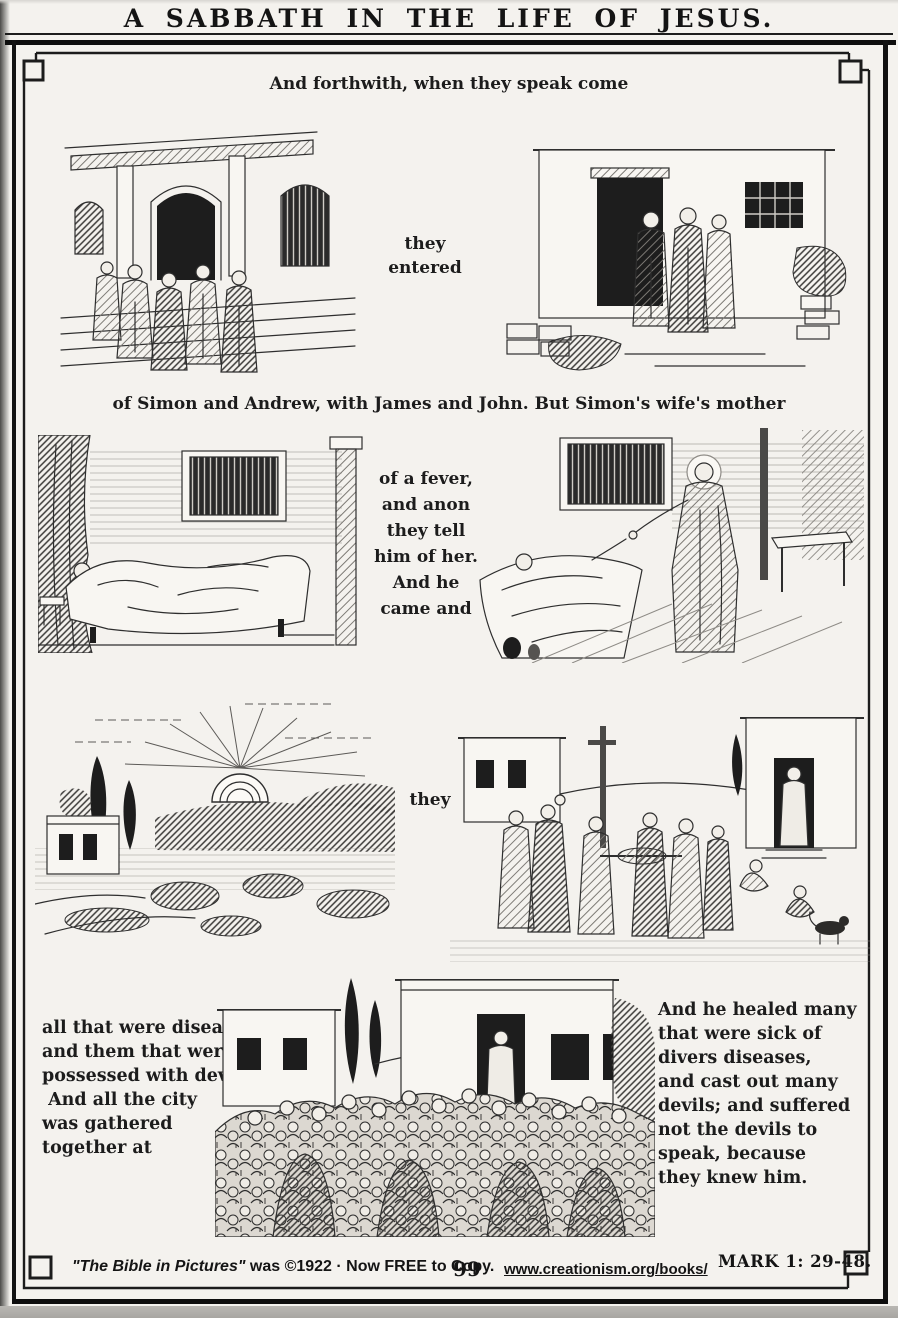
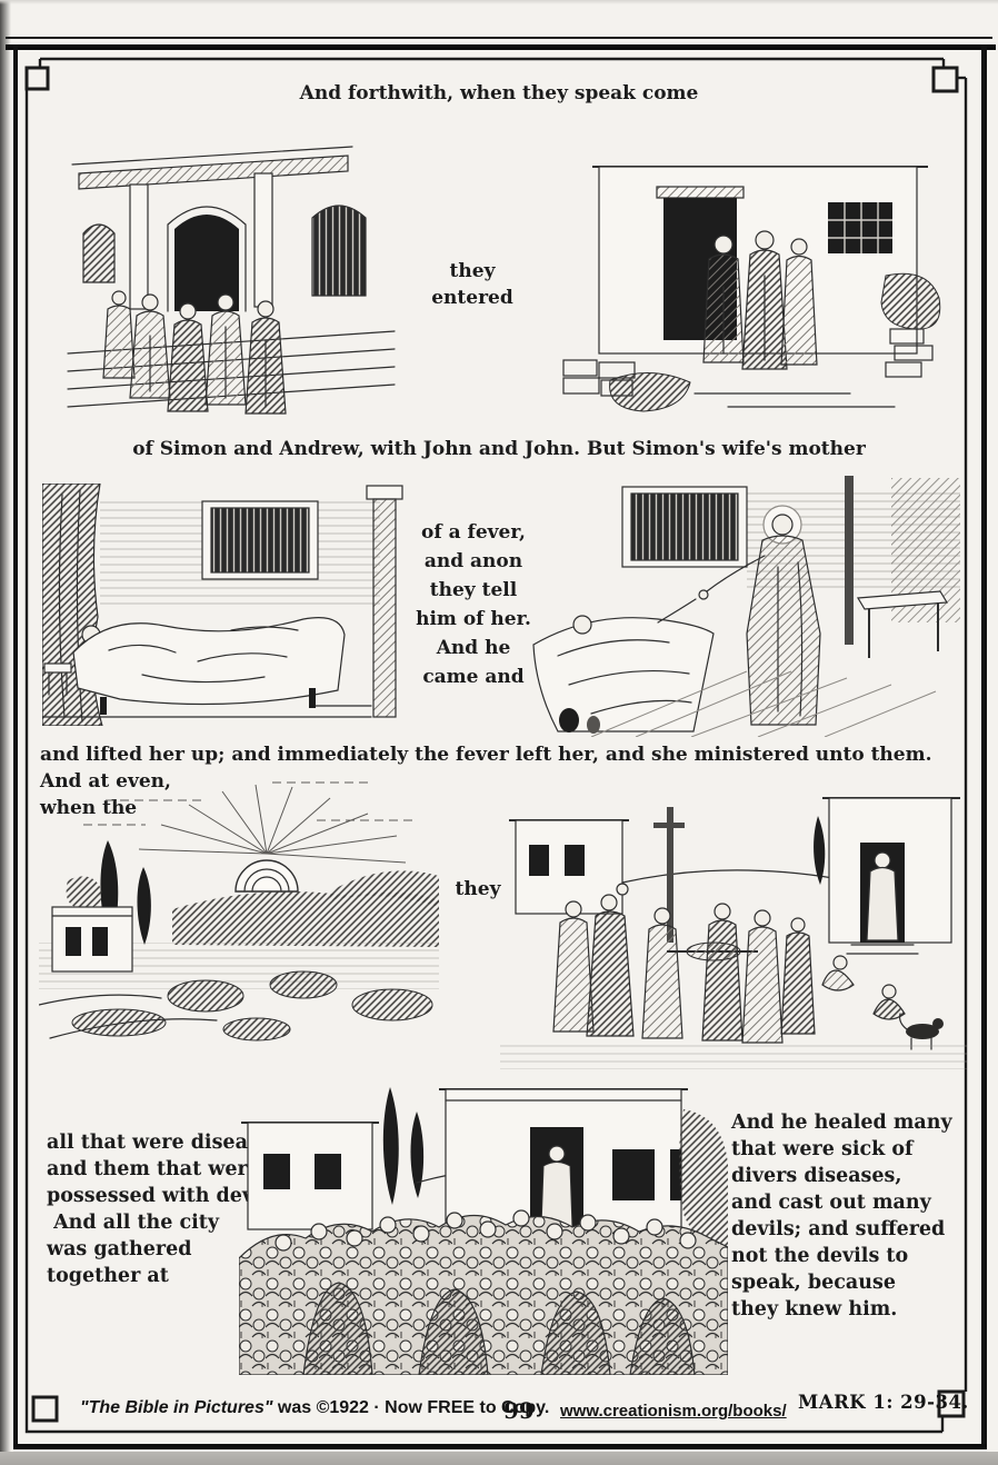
- A SABBATH IN THE LIFE OF JESUS.
  And forthwith, when they speak come
  they
  entered
- of Simon and Andrew, with James and John. But Simon's wife's mother
+ of Simon and Andrew, with John and John. But Simon's wife's mother
  of a fever,
  and anon
  they tell
  him of her.
  And he
  came and
+ and lifted her up; and immediately the fever left her, and she ministered unto them. And at even,
+ when the
  they
  all that were disea
  and them that wer
  possessed with de
  And all the city
  was gathered
  together at
  And he healed many
  that were sick of
  divers diseases,
  and cast out many
  devils; and suffered
  not the devils to
  speak, because
  they knew him.
  "The Bible in Pictures" was ©1922 · Now FREE to Copy.
  99
  www.creationism.org/books/
- MARK 1: 29-48.
+ MARK 1: 29-34.
